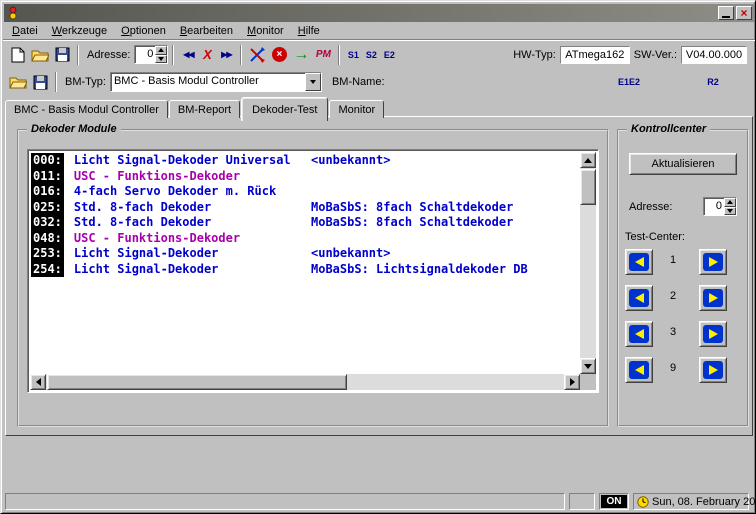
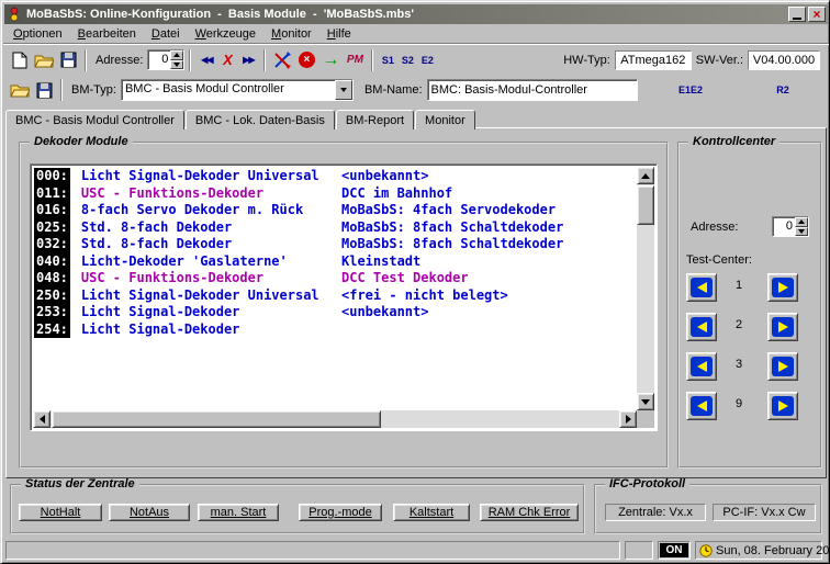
+ MoBaSbS: Online-Konfiguration - Basis Module - 'MoBaSbS.mbs'
  ×
- Datei
+ Optionen
- Werkzeuge
+ Bearbeiten
- Optionen
+ Datei
- Bearbeiten
+ Werkzeuge
  Monitor
  Hilfe
  Adresse:
  0
  ◀◀
  X
  ▶▶
  ×
  →
  PM
  S1
  S2
  E2
  HW-Typ:
  ATmega162
  SW-Ver.:
  V04.00.000
  BM-Typ:
  BMC - Basis Modul Controller
  BM-Name:
+ BMC: Basis-Modul-Controller
  E1E2
  R2
  BMC - Basis Modul Controller
+ BMC - Lok. Daten-Basis
  BM-Report
- Dekoder-Test
  Monitor
  Dekoder Module
  000: Licht Signal-Dekoder Universal
  <unbekannt>
  011: USC - Funktions-Dekoder
+ DCC im Bahnhof
- 016: 4-fach Servo Dekoder m. Rück
+ 016: 8-fach Servo Dekoder m. Rück
+ MoBaSbS: 4fach Servodekoder
  025: Std. 8-fach Dekoder
  MoBaSbS: 8fach Schaltdekoder
  032: Std. 8-fach Dekoder
  MoBaSbS: 8fach Schaltdekoder
+ 040: Licht-Dekoder 'Gaslaterne'
+ Kleinstadt
  048: USC - Funktions-Dekoder
+ DCC Test Dekoder
+ 250: Licht Signal-Dekoder Universal
+ <frei - nicht belegt>
  253: Licht Signal-Dekoder
  <unbekannt>
  254: Licht Signal-Dekoder
- MoBaSbS: Lichtsignaldekoder DB
  Kontrollcenter
- Aktualisieren
  Adresse:
  0
  Test-Center:
  1
  2
  3
  9
+ Status der Zentrale
+ NotHalt
+ NotAus
+ man. Start
+ Prog.-mode
+ Kaltstart
+ RAM Chk Error
+ IFC-Protokoll
+ Zentrale: Vx.x
+ PC-IF: Vx.x Cw
  ON
  Sun, 08. February 20
